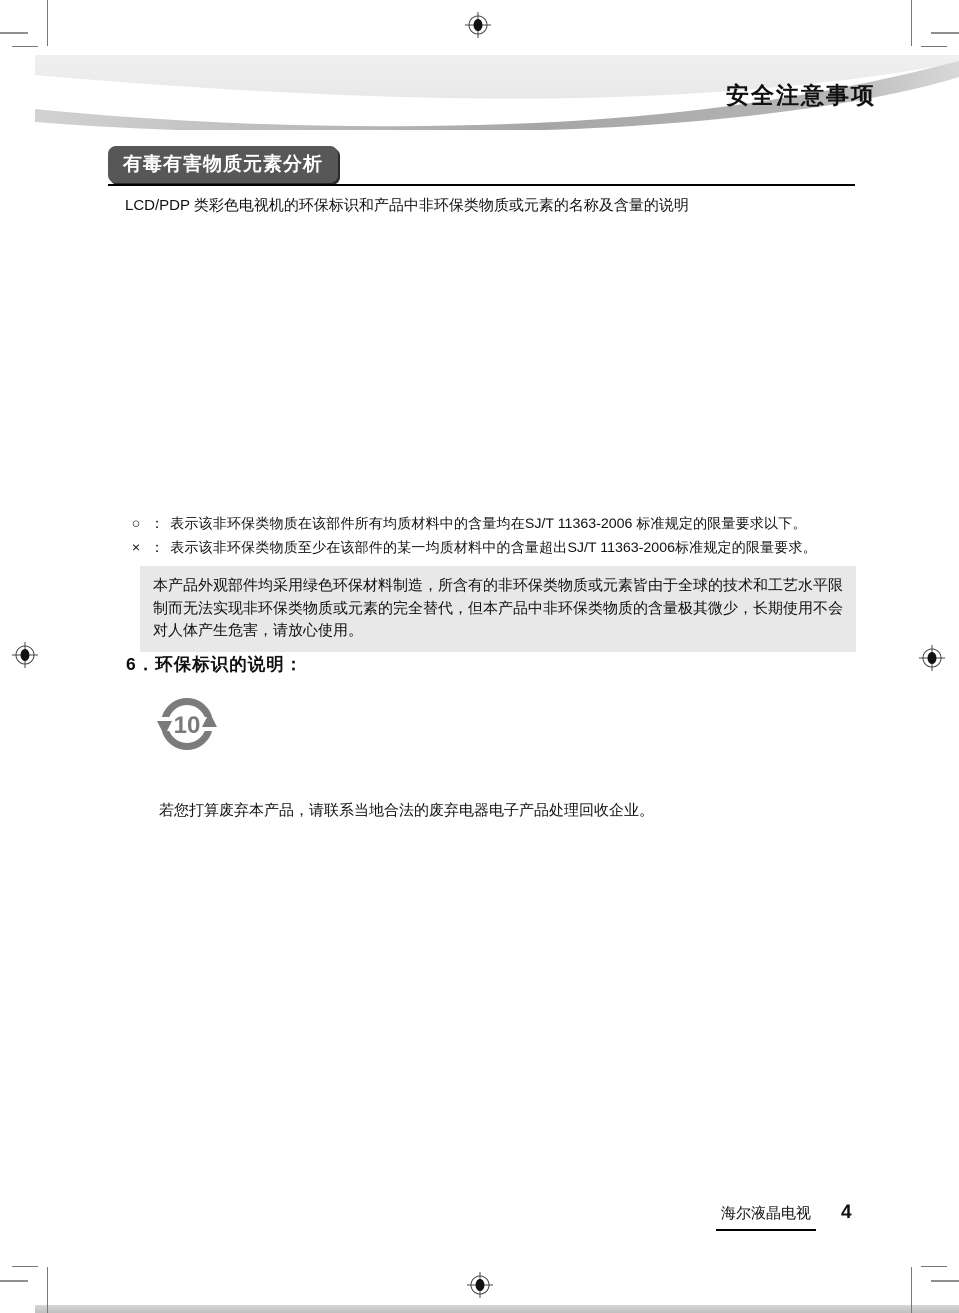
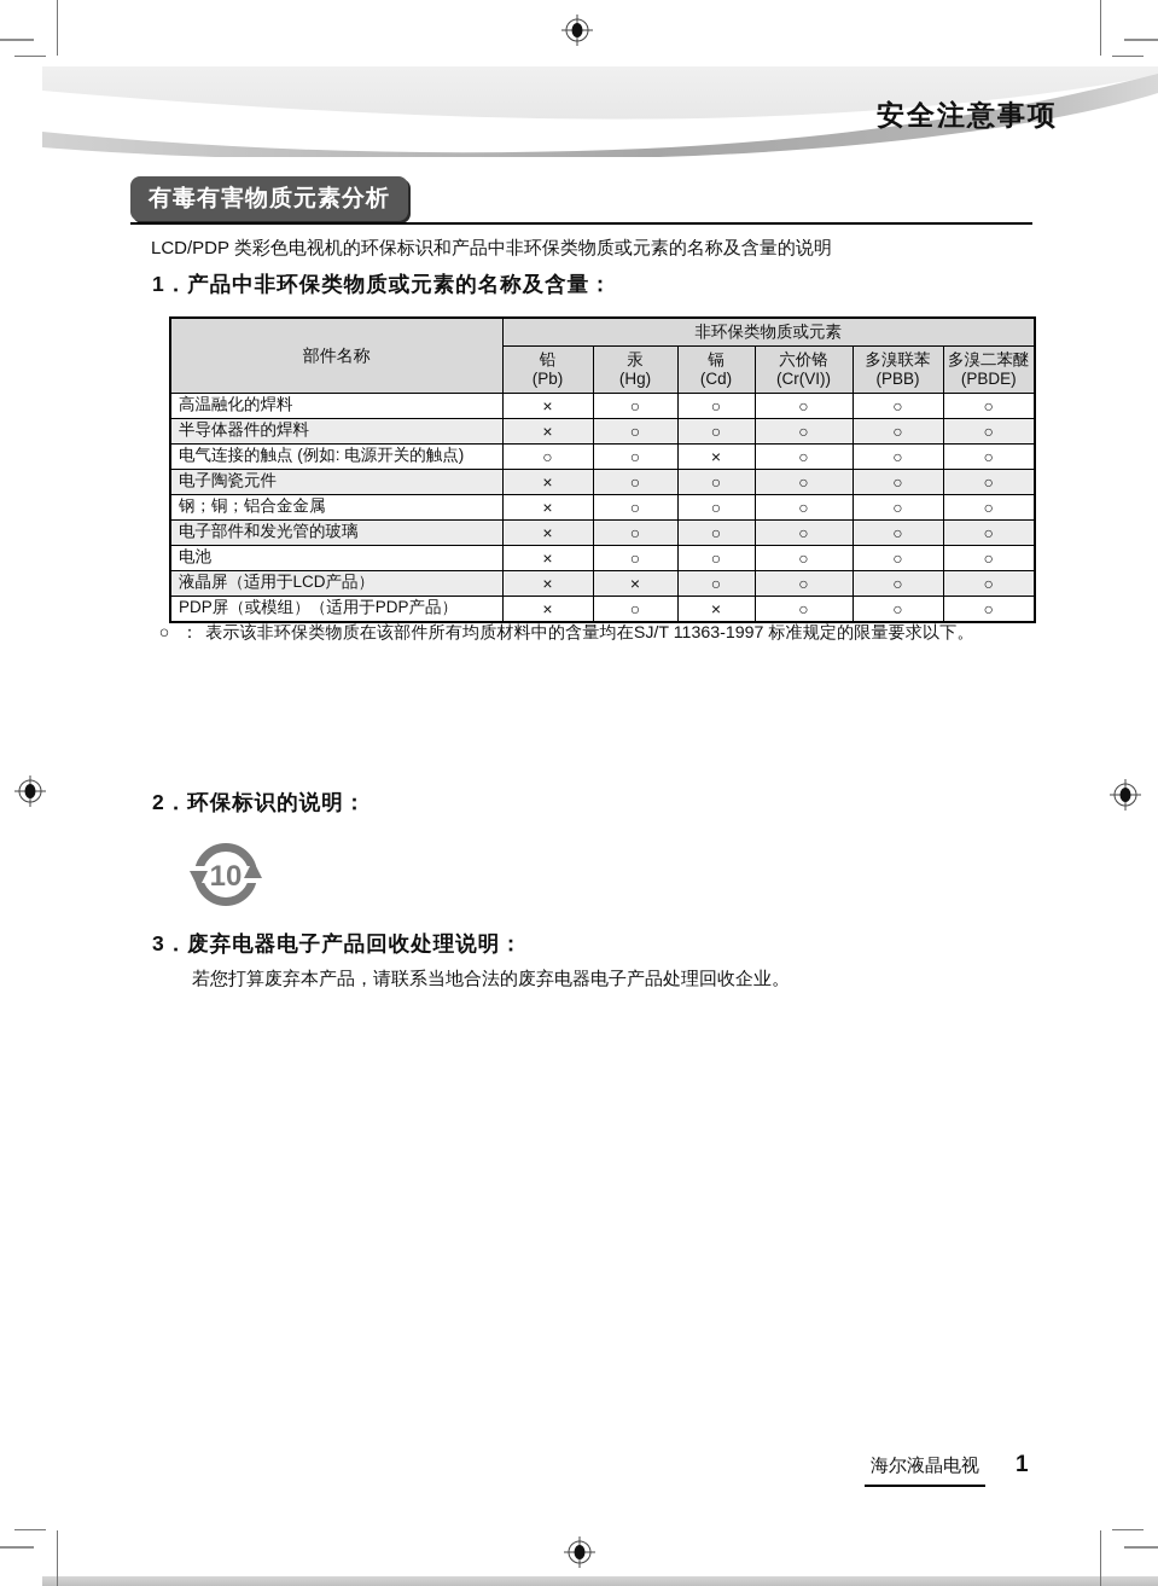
  安全注意事项
  有毒有害物质元素分析
  LCD/PDP 类彩色电视机的环保标识和产品中非环保类物质或元素的名称及含量的说明
+ 1．产品中非环保类物质或元素的名称及含量：
+ 部件名称	非环保类物质或元素
+ 铅(Pb)	汞(Hg)	镉(Cd)	六价铬(Cr(VI))	多溴联苯(PBB)	多溴二苯醚(PBDE)
+ 高温融化的焊料	×	○	○	○	○	○
+ 半导体器件的焊料	×	○	○	○	○	○
+ 电气连接的触点 (例如: 电源开关的触点)	○	○	×	○	○	○
+ 电子陶瓷元件	×	○	○	○	○	○
+ 钢；铜；铝合金金属	×	○	○	○	○	○
+ 电子部件和发光管的玻璃	×	○	○	○	○	○
+ 电池	×	○	○	○	○	○
+ 液晶屏（适用于LCD产品）	×	×	○	○	○	○
+ PDP屏（或模组）（适用于PDP产品）	×	○	×	○	○	○
- ○ ： 表示该非环保类物质在该部件所有均质材料中的含量均在SJ/T 11363-2006 标准规定的限量要求以下。
+ ○ ： 表示该非环保类物质在该部件所有均质材料中的含量均在SJ/T 11363-1997 标准规定的限量要求以下。
- × ： 表示该非环保类物质至少在该部件的某一均质材料中的含量超出SJ/T 11363-2006标准规定的限量要求。
- 本产品外观部件均采用绿色环保材料制造，所含有的非环保类物质或元素皆由于全球的技术和工艺水平限制而无法实现非环保类物质或元素的完全替代，但本产品中非环保类物质的含量极其微少，长期使用不会对人体产生危害，请放心使用。
- 6．环保标识的说明：
+ 2．环保标识的说明：
  10
+ 3．废弃电器电子产品回收处理说明：
  若您打算废弃本产品，请联系当地合法的废弃电器电子产品处理回收企业。
  海尔液晶电视
- 4
+ 1
